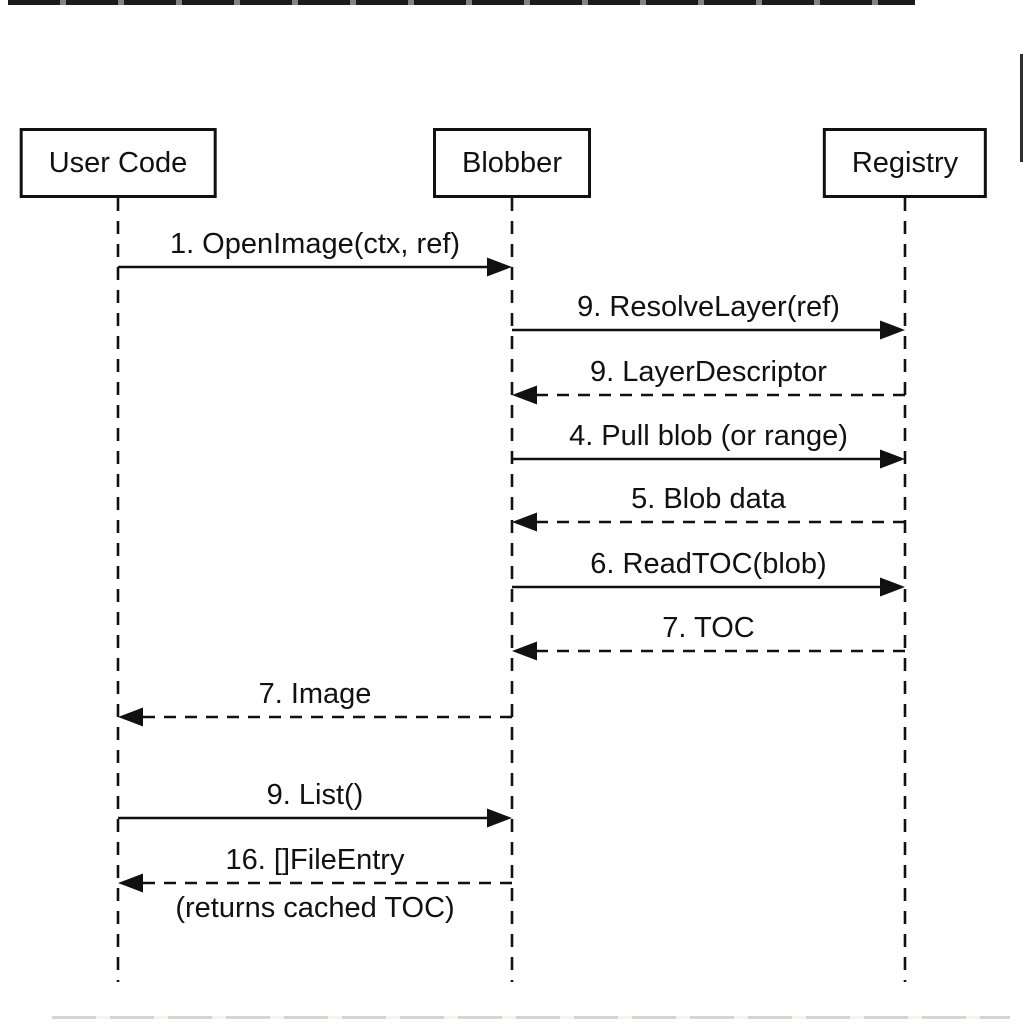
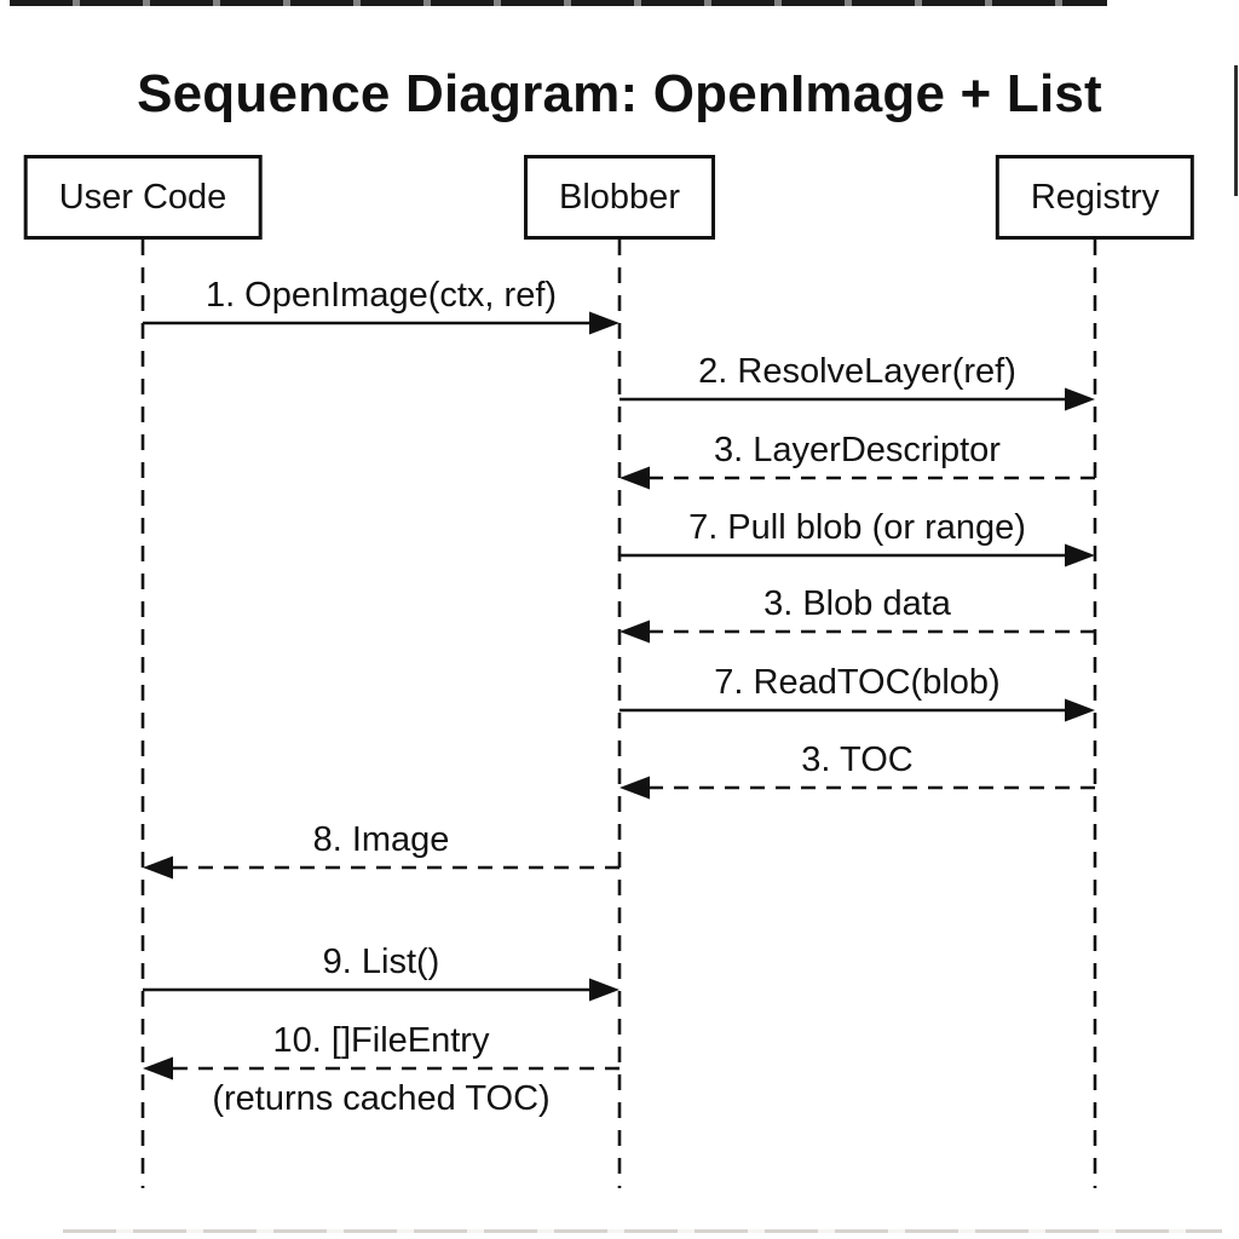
+ Sequence Diagram: OpenImage + List
  User Code
  Blobber
  Registry
  1. OpenImage(ctx, ref)
- 9. ResolveLayer(ref)
+ 2. ResolveLayer(ref)
- 9. LayerDescriptor
+ 3. LayerDescriptor
- 4. Pull blob (or range)
+ 7. Pull blob (or range)
- 5. Blob data
+ 3. Blob data
- 6. ReadTOC(blob)
+ 7. ReadTOC(blob)
- 7. TOC
+ 3. TOC
- 7. Image
+ 8. Image
  9. List()
- 16. []FileEntry
+ 10. []FileEntry
  (returns cached TOC)
